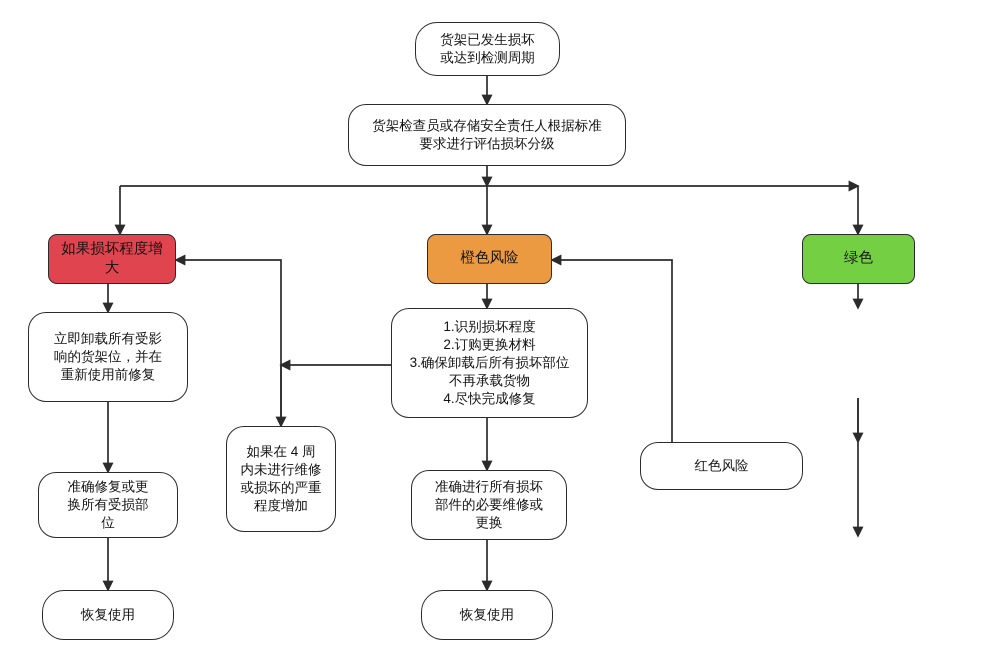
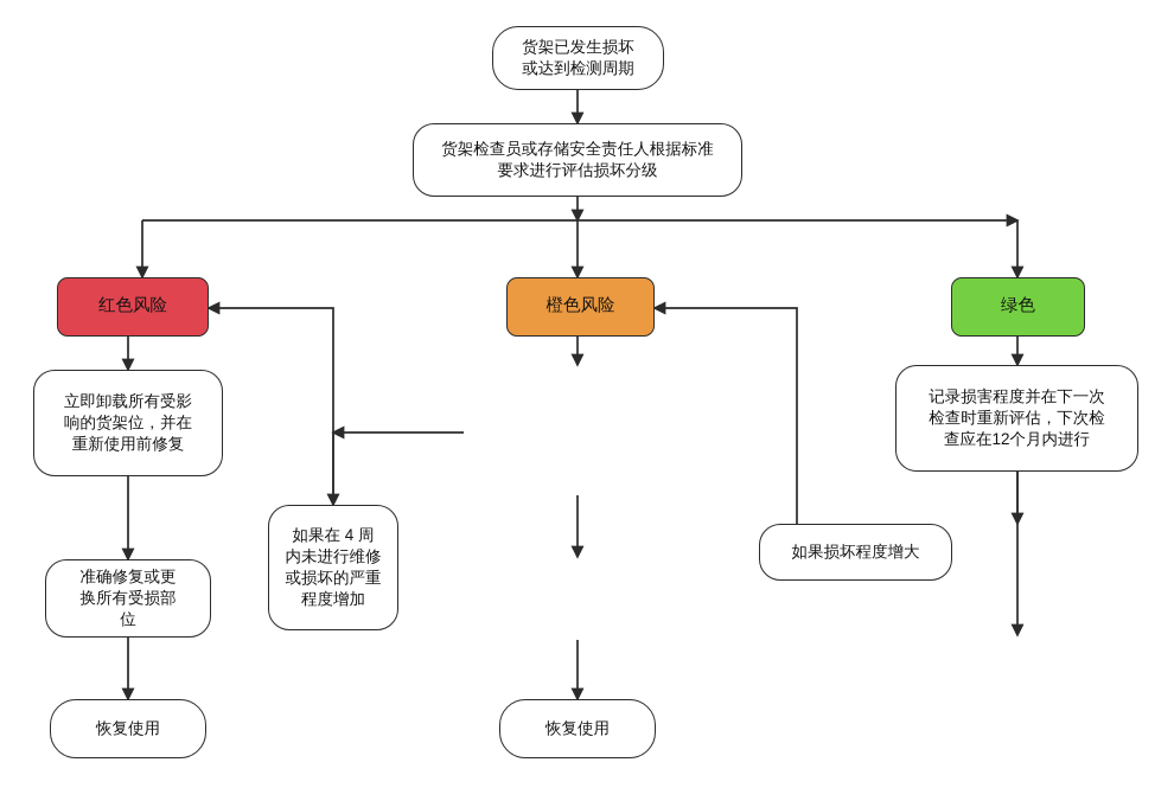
  货架已发生损坏
  或达到检测周期
  货架检查员或存储安全责任人根据标准
  要求进行评估损坏分级
- 如果损坏程度增大
+ 红色风险
  橙色风险
  绿色
  立即卸载所有受影
  响的货架位，并在
  重新使用前修复
  准确修复或更
  换所有受损部
  位
  恢复使用
  如果在 4 周
  内未进行维修
  或损坏的严重
  程度增加
- 1.识别损坏程度
- 2.订购更换材料
- 3.确保卸载后所有损坏部位
- 不再承载货物
- 4.尽快完成修复
- 准确进行所有损坏
- 部件的必要维修或
- 更换
  恢复使用
- 红色风险
+ 如果损坏程度增大
+ 记录损害程度并在下一次
+ 检查时重新评估，下次检
+ 查应在12个月内进行
